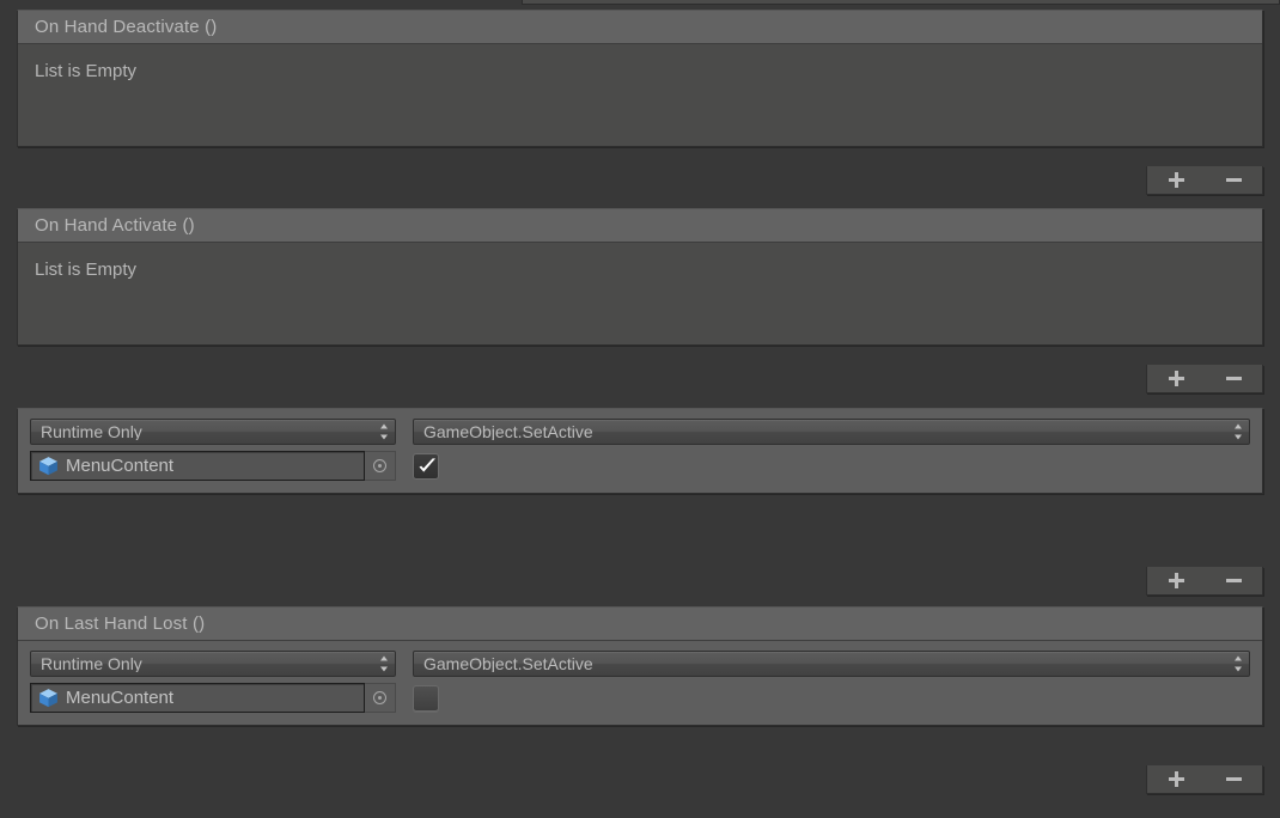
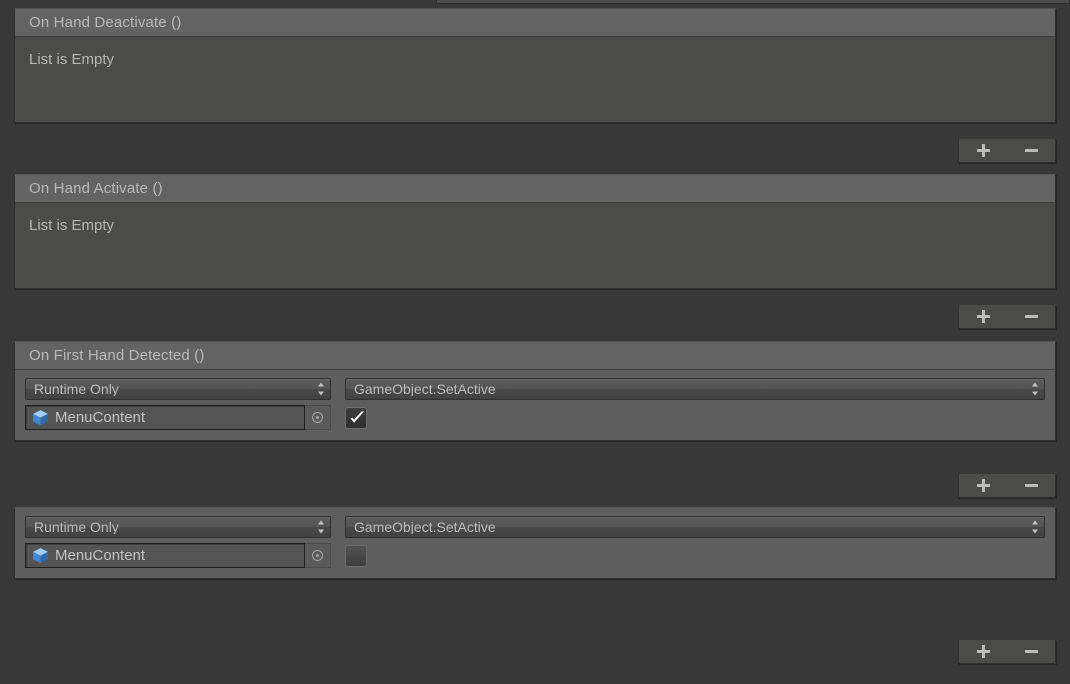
  On Hand Deactivate ()
  List is Empty
  On Hand Activate ()
  List is Empty
+ On First Hand Detected ()
  Runtime Only
  MenuContent
  GameObject.SetActive
- On Last Hand Lost ()
  Runtime Only
  MenuContent
  GameObject.SetActive
